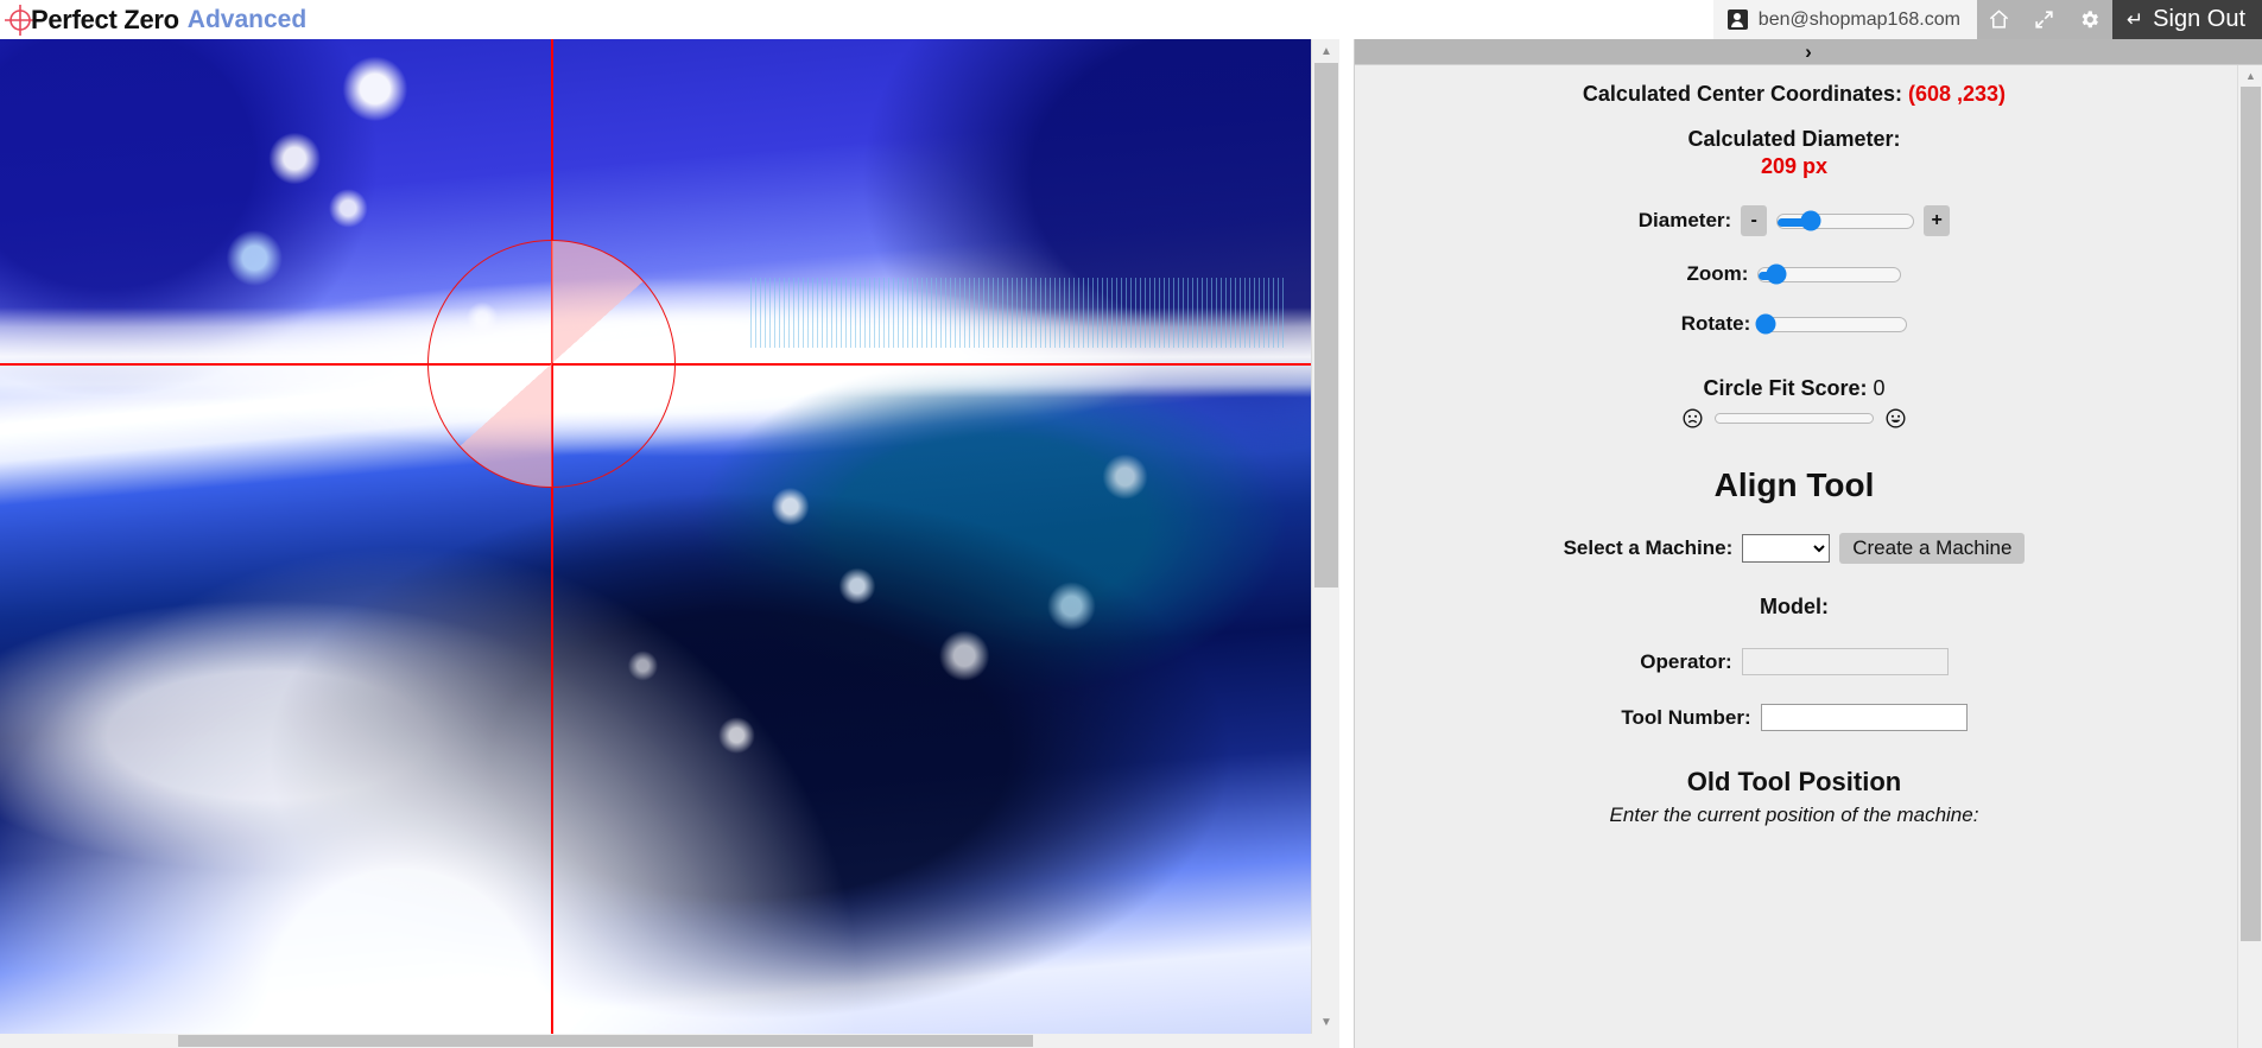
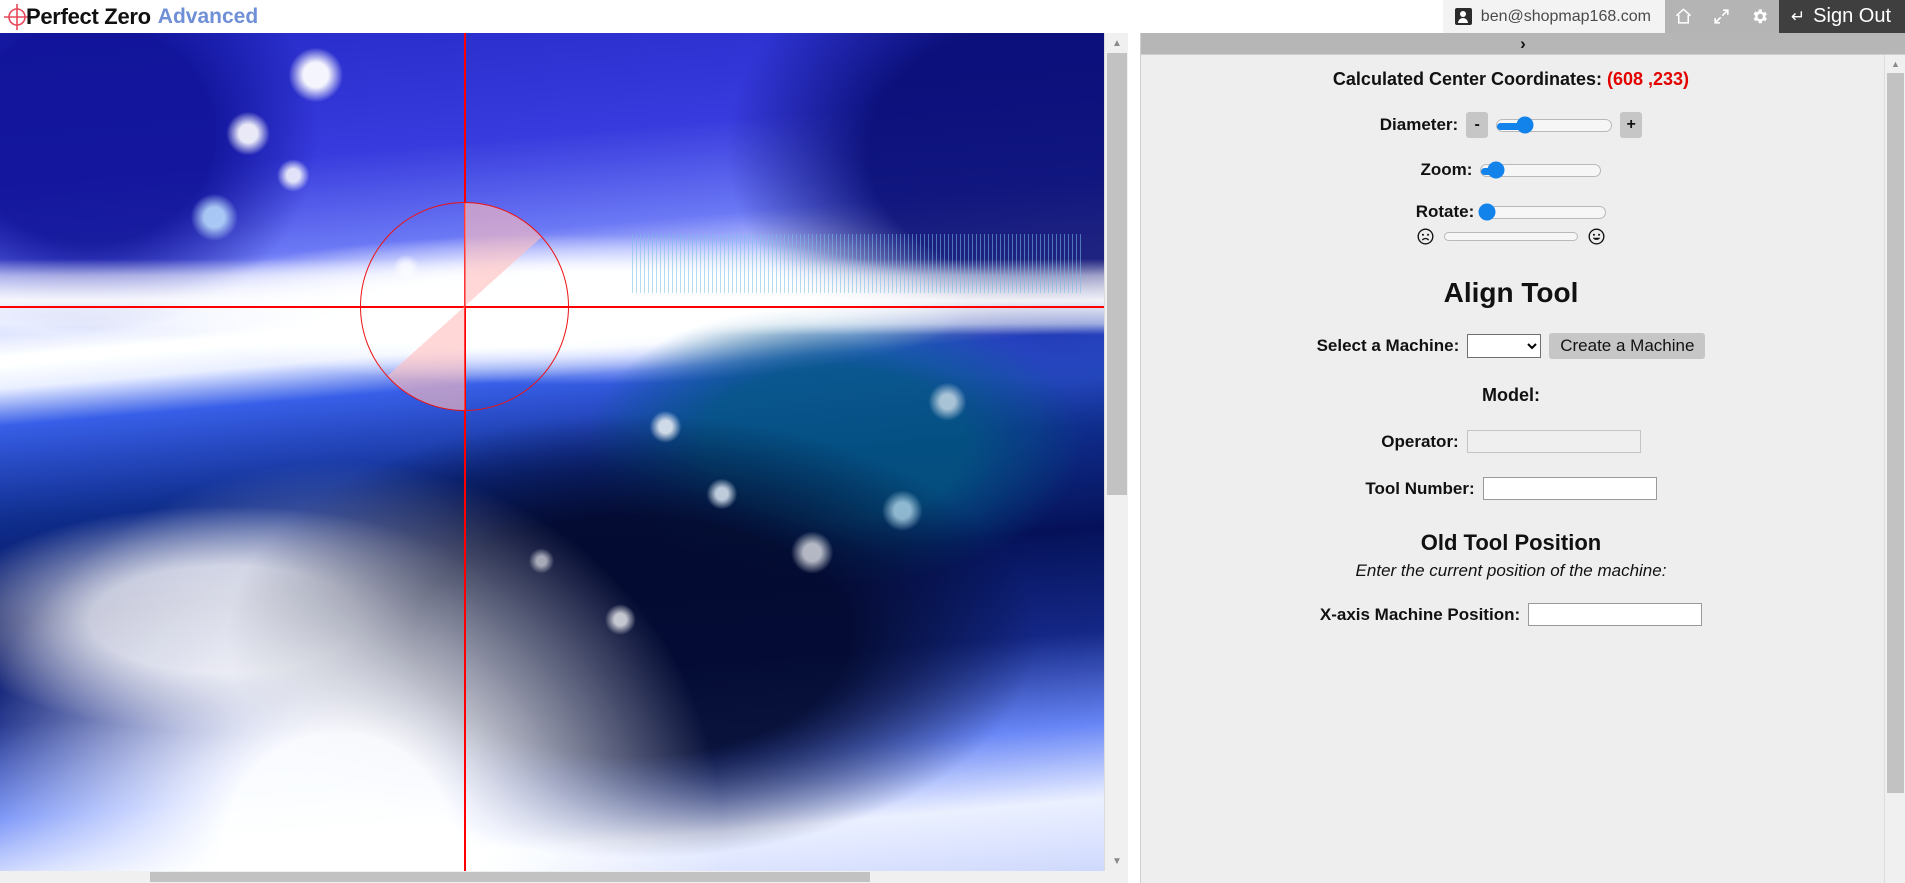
  Perfect Zero
  Advanced
  ben@shopmap168.com
  ↵
  Sign Out
  ▲
  ▼
  ›
  Calculated Center Coordinates: (608 ,233)
- Calculated Diameter:
- 209 px
  Diameter:
  -
  +
  Zoom:
  Rotate:
- Circle Fit Score: 0
  Align Tool
  Select a Machine:
  Create a Machine
  Model:
  Operator:
  Tool Number:
  Old Tool Position
  Enter the current position of the machine:
+ X-axis Machine Position:
  ▲
